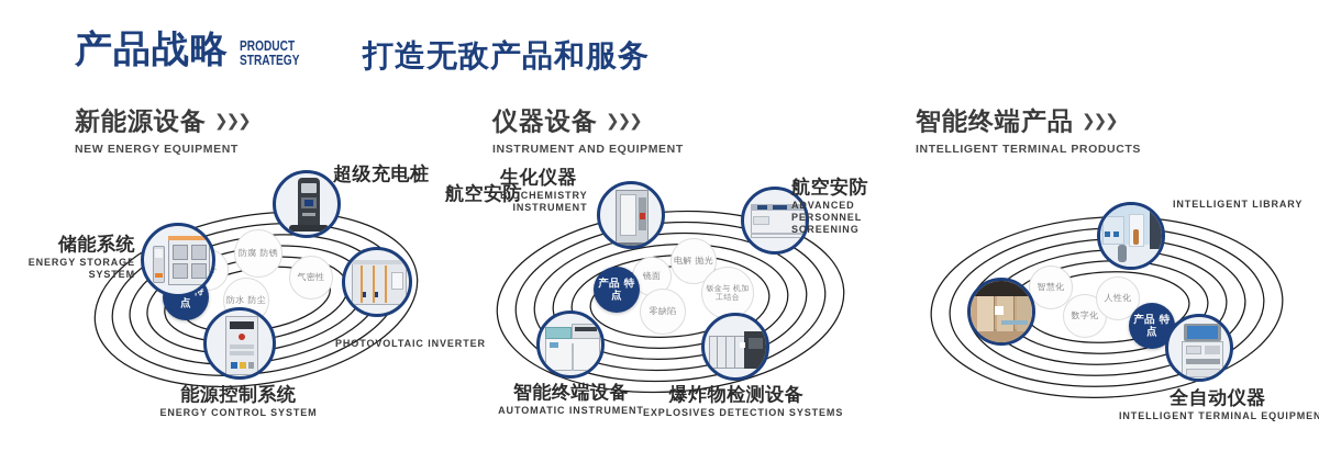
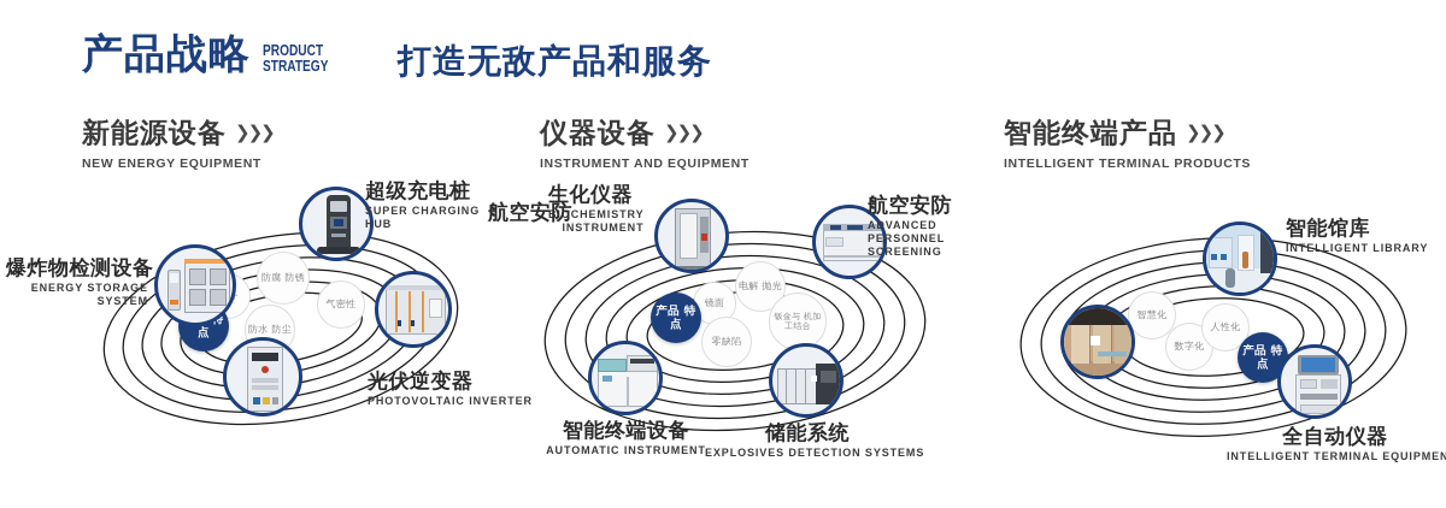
  产品战略
  PRODUCT
  STRATEGY
  打造无敌产品和服务
  新能源设备 ❯❯❯
  NEW ENERGY EQUIPMENT
  仪器设备 ❯❯❯
  INSTRUMENT AND EQUIPMENT
  智能终端产品 ❯❯❯
  INTELLIGENT TERMINAL PRODUCTS
  防腐 防锈
  气密性
  防水 防尘
- 储能系统
+ 爆炸物检测设备
  ENERGY STORAGE
  SYSTEM
  超级充电桩
+ SUPER CHARGING HUB
+ 光伏逆变器
  PHOTOVOLTAIC INVERTER
- 能源控制系统
- ENERGY CONTROL SYSTEM
  镜面
  电解 抛光
  零缺陷
  钣金与 机加工结合
  产品 特点
  生化仪器
  BIOCHEMISTRY
  INSTRUMENT
  航空安防
  航空安防
  ADVANCED PERSONNEL
  SCREENING
  智能终端设备
  AUTOMATIC INSTRUMENT
- 爆炸物检测设备
+ 储能系统
  EXPLOSIVES DETECTION SYSTEMS
  智慧化
  数字化
  人性化
  产品 特点
+ 智能馆库
  INTELLIGENT LIBRARY
  全自动仪器
  INTELLIGENT TERMINAL EQUIPMEN
